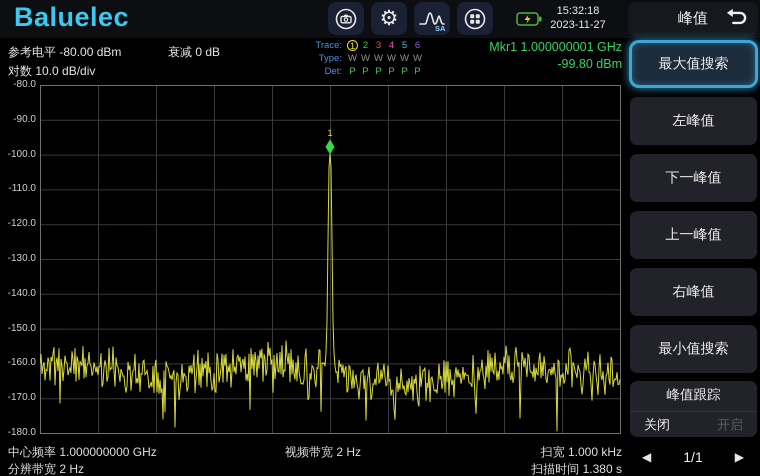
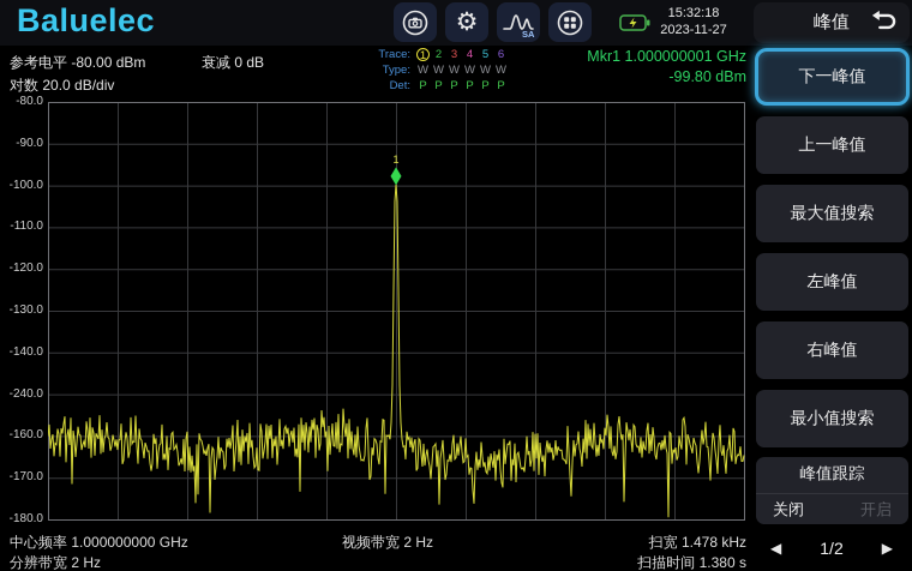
  Baluelec
  ⚙
  SA
  15:32:18
  2023-11-27
  峰值
  参考电平 -80.00 dBm
  衰减 0 dB
- 对数 10.0 dB/div
+ 对数 20.0 dB/div
  Trace:
  1
  2
  3
  4
  5
  6
  Type:
  W
  W
  W
  W
  W
  W
  Det:
  P
  P
  P
  P
  P
  P
  Mkr1 1.000000001 GHz
  -99.80 dBm
  -80.0
  -90.0
  -100.0
  -110.0
  -120.0
  -130.0
  -140.0
- -150.0
+ -240.0
  -160.0
  -170.0
  -180.0
  1
  中心频率 1.000000000 GHz
  视频带宽 2 Hz
- 扫宽 1.000 kHz
+ 扫宽 1.478 kHz
  分辨带宽 2 Hz
  扫描时间 1.380 s
- 最大值搜索
+ 下一峰值
- 左峰值
+ 上一峰值
- 下一峰值
+ 最大值搜索
- 上一峰值
+ 左峰值
  右峰值
  最小值搜索
  峰值跟踪
  关闭
  开启
  ◀
- 1/1
+ 1/2
  ▶
